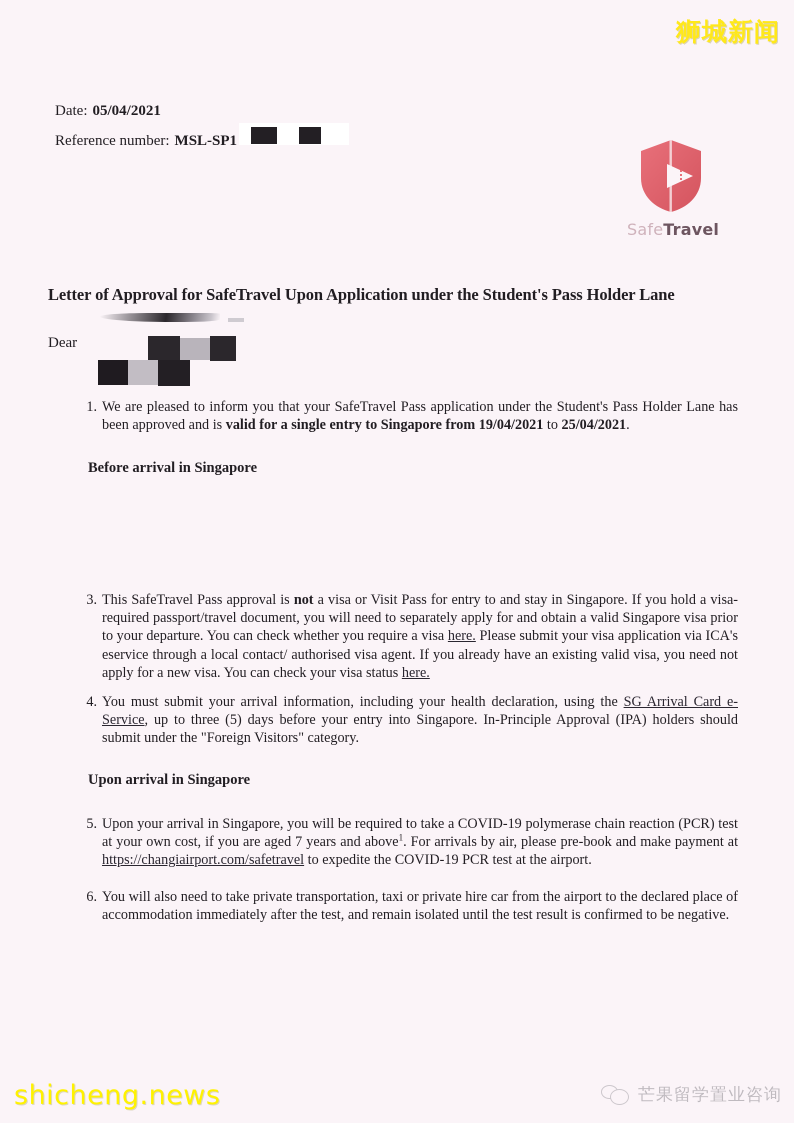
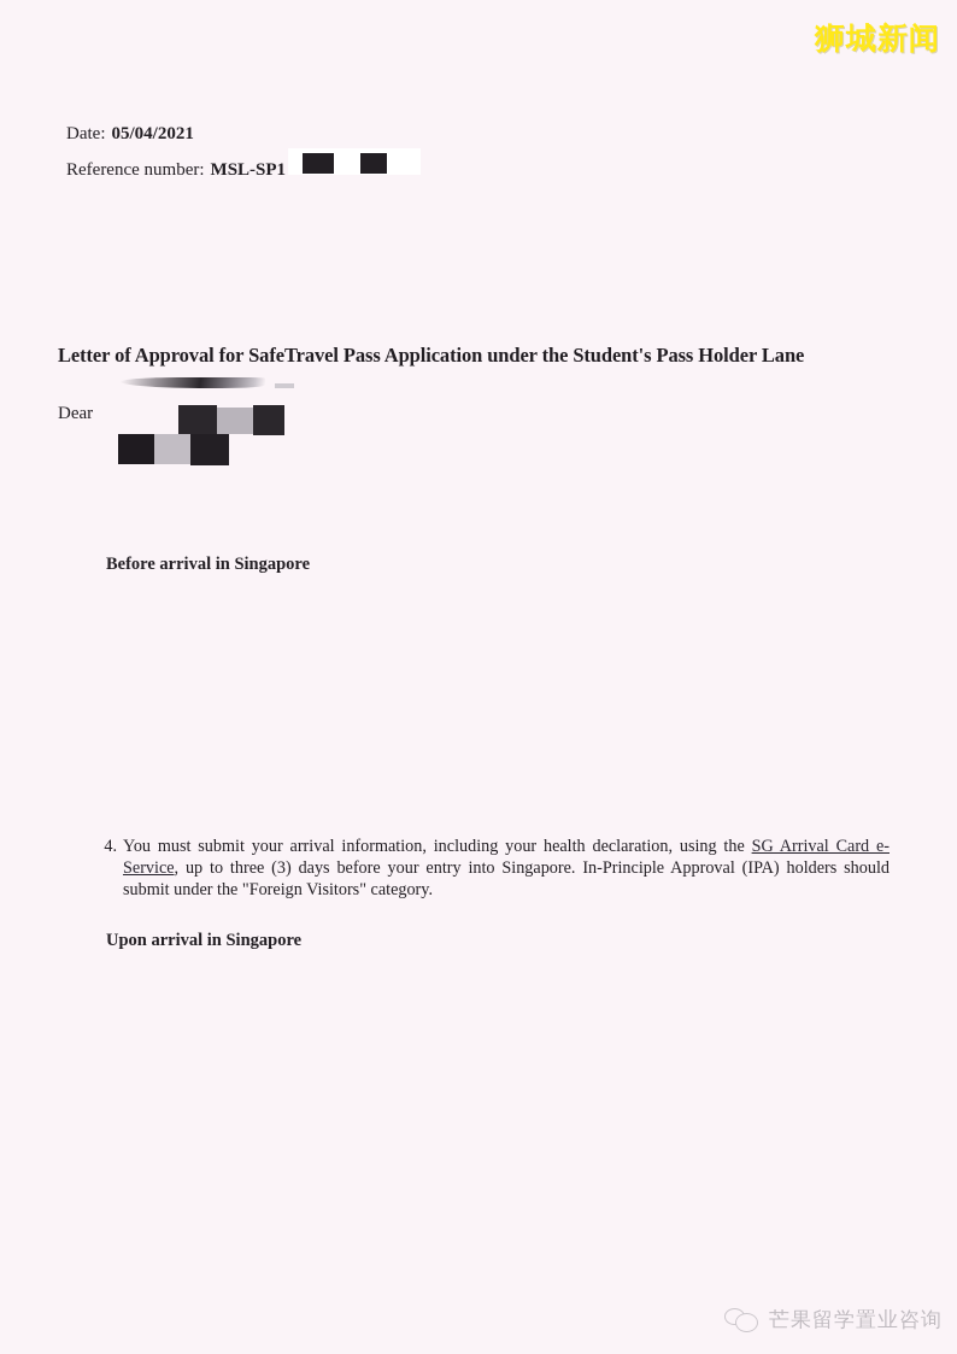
  狮城新闻
  Date:
  05/04/2021
  Reference number:
  MSL-SP1
- SafeTravel
- Letter of Approval for SafeTravel Upon Application under the Student's Pass Holder Lane
+ Letter of Approval for SafeTravel Pass Application under the Student's Pass Holder Lane
  Dear
- 1.
- We are pleased to inform you that your SafeTravel Pass application under the Student's Pass Holder Lane has been approved and is valid for a single entry to Singapore from 19/04/2021 to 25/04/2021.
  Before arrival in Singapore
- 3.
- This SafeTravel Pass approval is not a visa or Visit Pass for entry to and stay in Singapore. If you hold a visa-required passport/travel document, you will need to separately apply for and obtain a valid Singapore visa prior to your departure. You can check whether you require a visa here. Please submit your visa application via ICA's eservice through a local contact/ authorised visa agent. If you already have an existing valid visa, you need not apply for a new visa. You can check your visa status here.
  4.
- You must submit your arrival information, including your health declaration, using the SG Arrival Card e-Service, up to three (5) days before your entry into Singapore. In-Principle Approval (IPA) holders should submit under the "Foreign Visitors" category.
+ You must submit your arrival information, including your health declaration, using the SG Arrival Card e-Service, up to three (3) days before your entry into Singapore. In-Principle Approval (IPA) holders should submit under the "Foreign Visitors" category.
  Upon arrival in Singapore
- 5.
- Upon your arrival in Singapore, you will be required to take a COVID-19 polymerase chain reaction (PCR) test at your own cost, if you are aged 7 years and above1. For arrivals by air, please pre-book and make payment at https://changiairport.com/safetravel to expedite the COVID-19 PCR test at the airport.
- 6.
- You will also need to take private transportation, taxi or private hire car from the airport to the declared place of accommodation immediately after the test, and remain isolated until the test result is confirmed to be negative.
- shicheng.news
  芒果留学置业咨询
